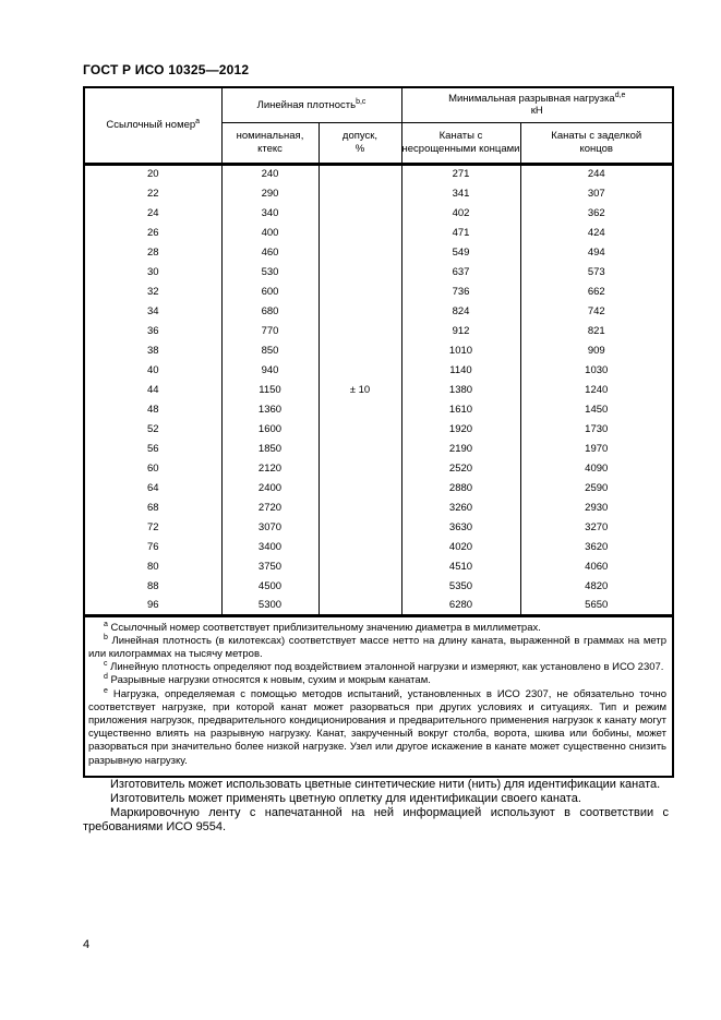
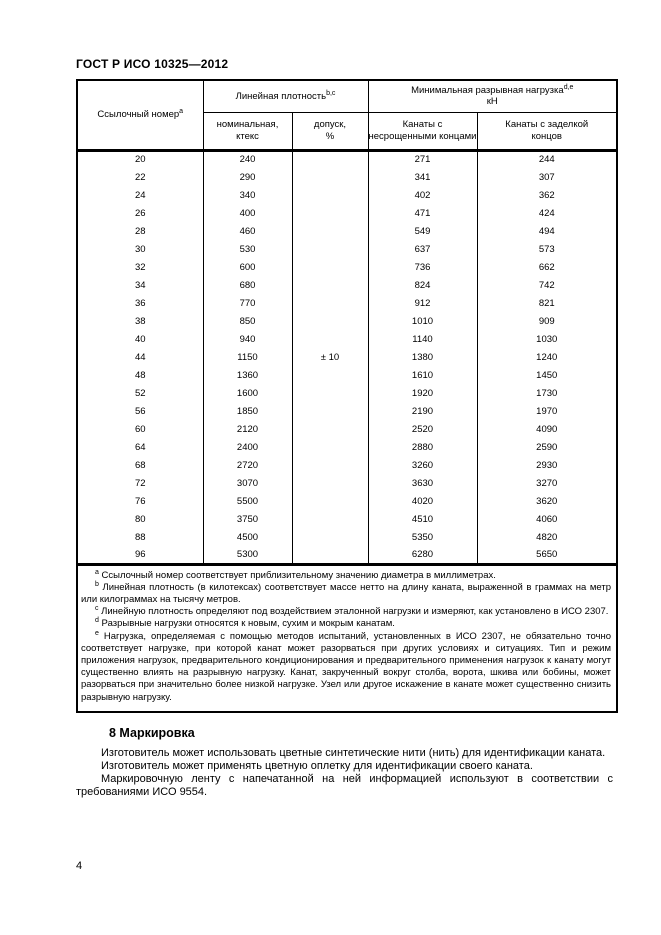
  ГОСТ Р ИСО 10325—2012
  Ссылочный номер	Линейная плотность	Минимальная разрывная нагрузка кН
  номинальная, ктекс	допуск, %	Канаты с несрощенными концами	Канаты с заделкой концов
  20	240	± 10	271	244
  22	290	341	307
  24	340	402	362
  26	400	471	424
  28	460	549	494
  30	530	637	573
  32	600	736	662
  34	680	824	742
  36	770	912	821
  38	850	1010	909
  40	940	1140	1030
  44	1150	1380	1240
  48	1360	1610	1450
  52	1600	1920	1730
  56	1850	2190	1970
  60	2120	2520	4090
  64	2400	2880	2590
  68	2720	3260	2930
  72	3070	3630	3270
- 76	3400	4020	3620
+ 76	5500	4020	3620
  80	3750	4510	4060
  88	4500	5350	4820
  96	5300	6280	5650
  Ссылочный номер соответствует приблизительному значению диаметра в миллиметрах. Линейная плотность (в килотексах) соответствует массе нетто на длину каната, выраженной в граммах на метр или килограммах на тысячу метров. Линейную плотность определяют под воздействием эталонной нагрузки и измеряют, как установлено в ИСО 2307. Разрывные нагрузки относятся к новым, сухим и мокрым канатам. Нагрузка, определяемая с помощью методов испытаний, установленных в ИСО 2307, не обязательно точно соответствует нагрузке, при которой канат может разорваться при других условиях и ситуациях. Тип и режим приложения нагрузок, предварительного кондиционирования и предварительного применения нагрузок к канату могут существенно влиять на разрывную нагрузку. Канат, закрученный вокруг столба, ворота, шкива или бобины, может разорваться при значительно более низкой нагрузке. Узел или другое искажение в канате может существенно снизить разрывную нагрузку.
+ 8 Маркировка
  Изготовитель может использовать цветные синтетические нити (нить) для идентификации каната.
  Изготовитель может применять цветную оплетку для идентификации своего каната.
  Маркировочную ленту с напечатанной на ней информацией используют в соответствии с требованиями ИСО 9554.
  4
